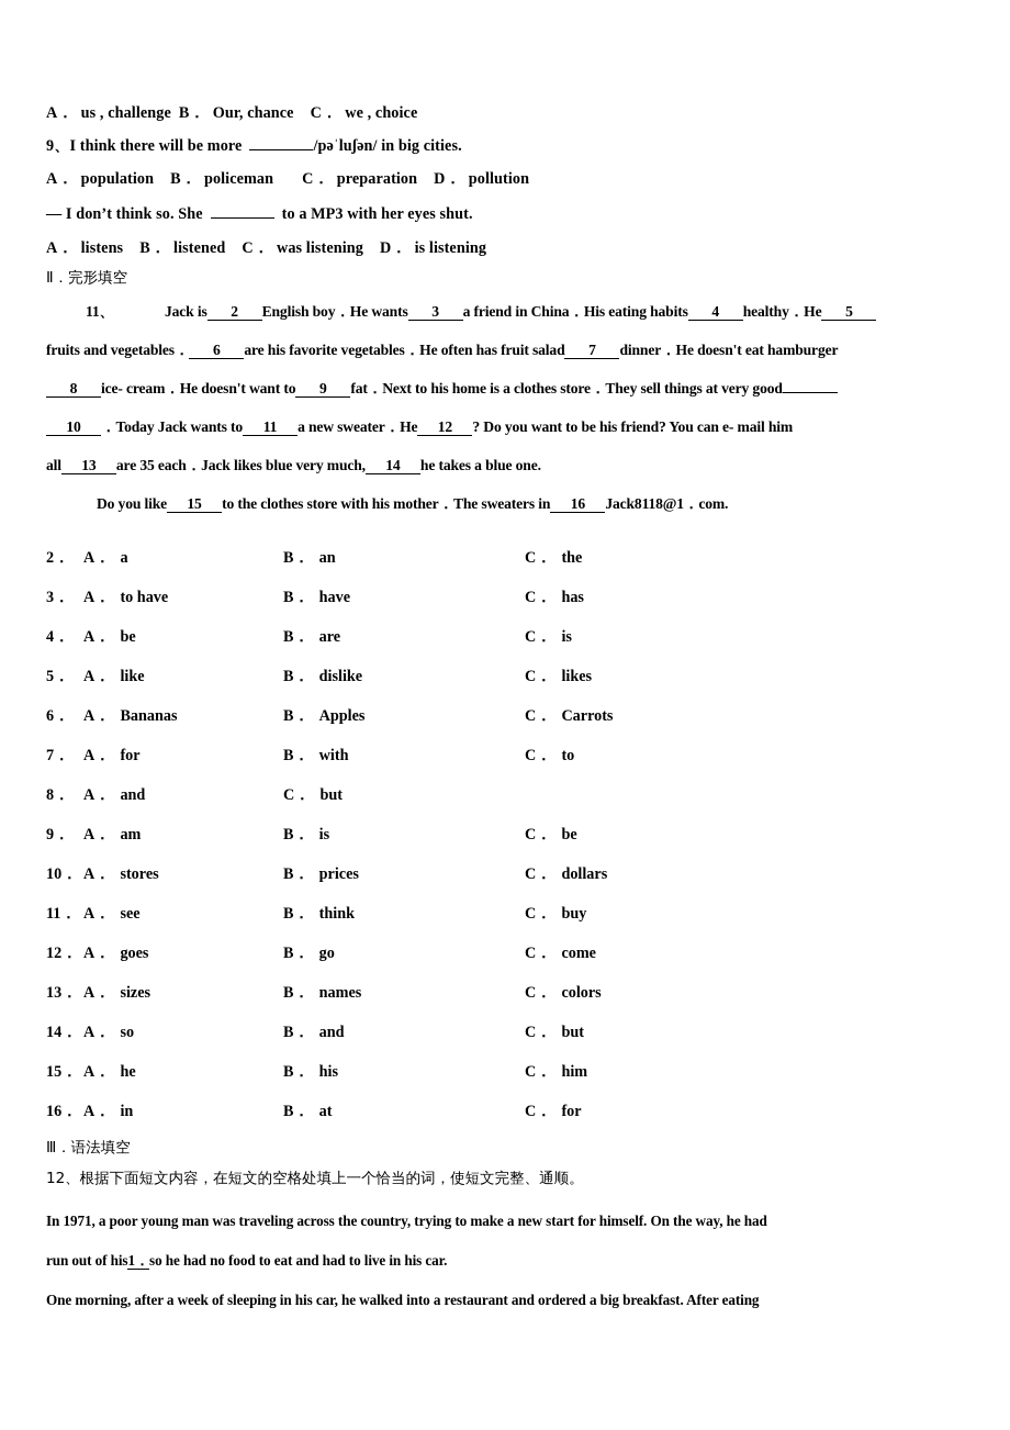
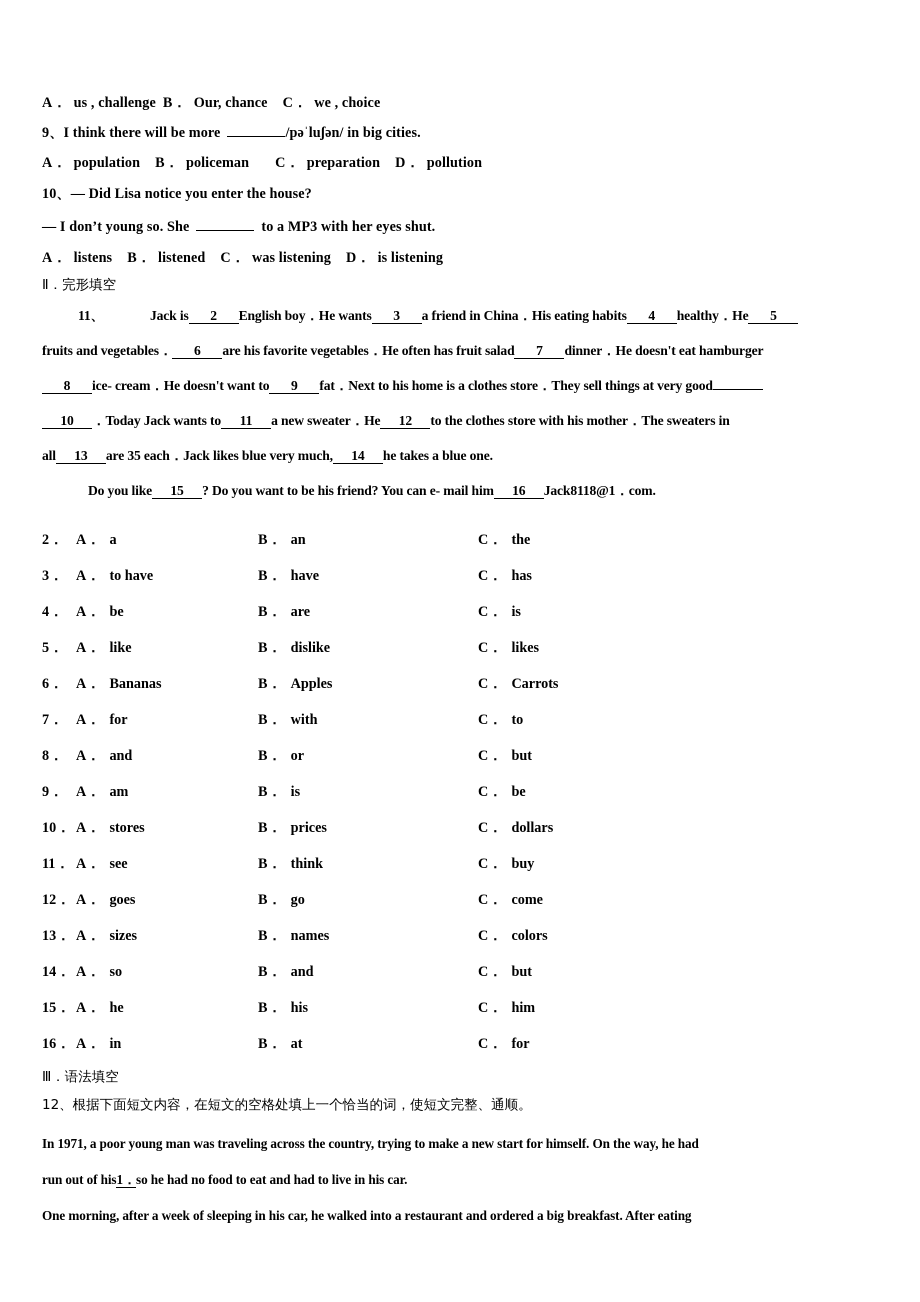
  A． us , challenge B． Our, chance C． we , choice
  9、I think there will be more /pəˈluʃən/ in big cities.
  A． population B． policeman C． preparation D． pollution
+ 10、— Did Lisa notice you enter the house?
- — I don’t think so. She to a MP3 with her eyes shut.
+ — I don’t young so. She to a MP3 with her eyes shut.
  A． listens B． listened C． was listening D． is listening
  Ⅱ．完形填空
  11、 Jack is 2 English boy．He wants 3 a friend in China．His eating habits 4 healthy．He 5
  fruits and vegetables． 6 are his favorite vegetables．He often has fruit salad 7 dinner．He doesn't eat hamburger
  8 ice‐ cream．He doesn't want to 9 fat．Next to his home is a clothes store．They sell things at very good
- 10 ．Today Jack wants to 11 a new sweater．He 12 ? Do you want to be his friend? You can e‐ mail him
+ 10 ．Today Jack wants to 11 a new sweater．He 12 to the clothes store with his mother．The sweaters in
  all 13 are 35 each．Jack likes blue very much, 14 he takes a blue one.
- Do you like 15 to the clothes store with his mother．The sweaters in 16 Jack8118@1．com.
+ Do you like 15 ? Do you want to be his friend? You can e‐ mail him 16 Jack8118@1．com.
  2．
  A． a
  B． an
  C． the
  3．
  A． to have
  B． have
  C． has
  4．
  A． be
  B． are
  C． is
  5．
  A． like
  B． dislike
  C． likes
  6．
  A． Bananas
  B． Apples
  C． Carrots
  7．
  A． for
  B． with
  C． to
  8．
  A． and
+ B． or
  C． but
  9．
  A． am
  B． is
  C． be
  10．
  A． stores
  B． prices
  C． dollars
  11．
  A． see
  B． think
  C． buy
  12．
  A． goes
  B． go
  C． come
  13．
  A． sizes
  B． names
  C． colors
  14．
  A． so
  B． and
  C． but
  15．
  A． he
  B． his
  C． him
  16．
  A． in
  B． at
  C． for
  Ⅲ．语法填空
  12、根据下面短文内容，在短文的空格处填上一个恰当的词，使短文完整、通顺。
  In 1971, a poor young man was traveling across the country, trying to make a new start for himself. On the way, he had
  run out of his1．so he had no food to eat and had to live in his car.
  One morning, after a week of sleeping in his car, he walked into a restaurant and ordered a big breakfast. After eating
